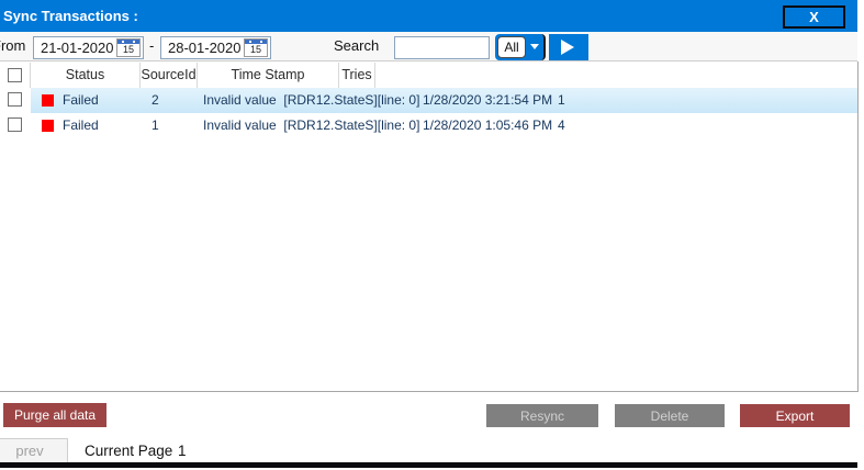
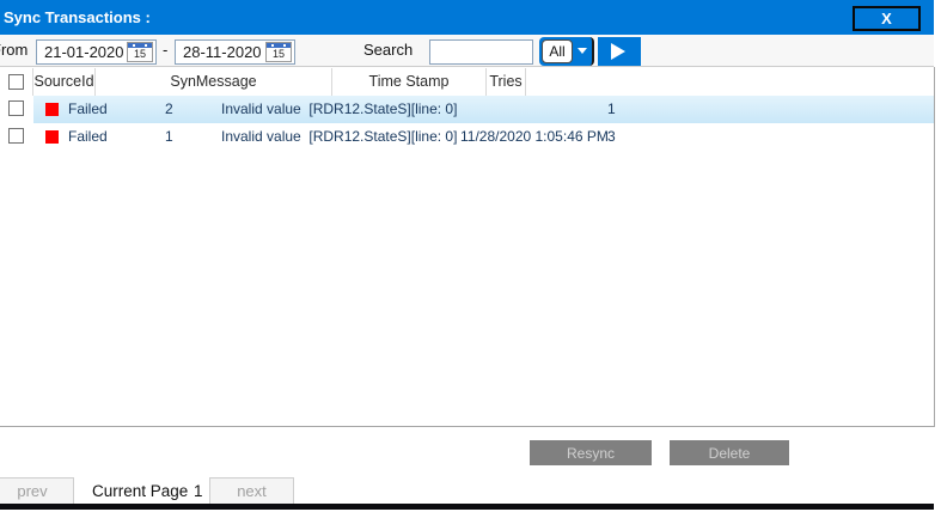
  Sync Transactions :
  X
  rom
  21-01-2020
  15
  -
- 28-01-2020
+ 28-11-2020
  15
  Search
  All
- Status
  SourceId
+ SynMessage
  Time Stamp
  Tries
  Failed
  2
  Invalid value [RDR12.StateS][line: 0]
- 1/28/2020 3:21:54 PM
  1
  Failed
  1
  Invalid value [RDR12.StateS][line: 0]
- 1/28/2020 1:05:46 PM
+ 11/28/2020 1:05:46 PM
- 4
+ 3
- Purge all data
  Resync
  Delete
- Export
  prev
  Current Page
  1
+ next
